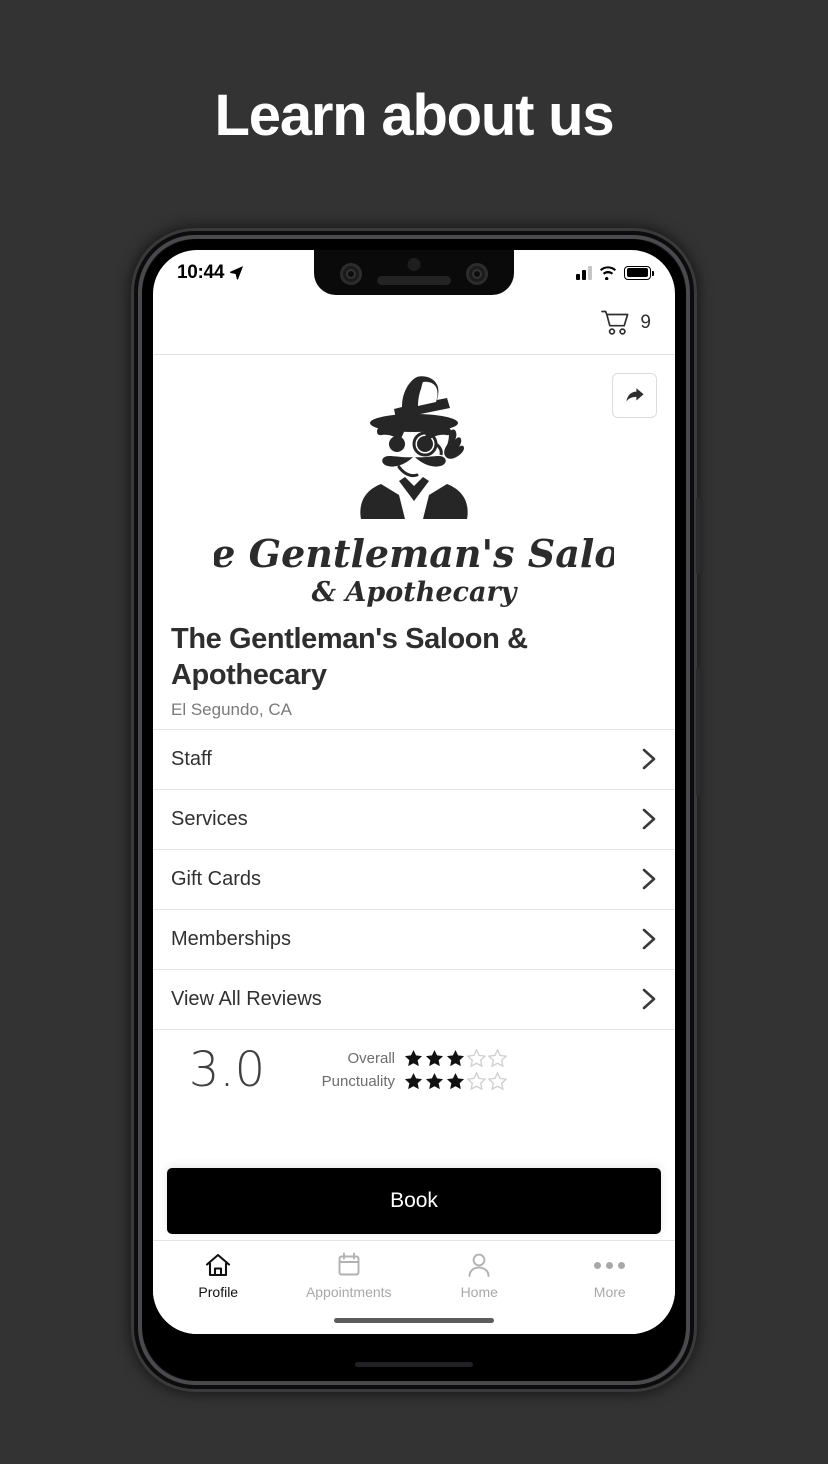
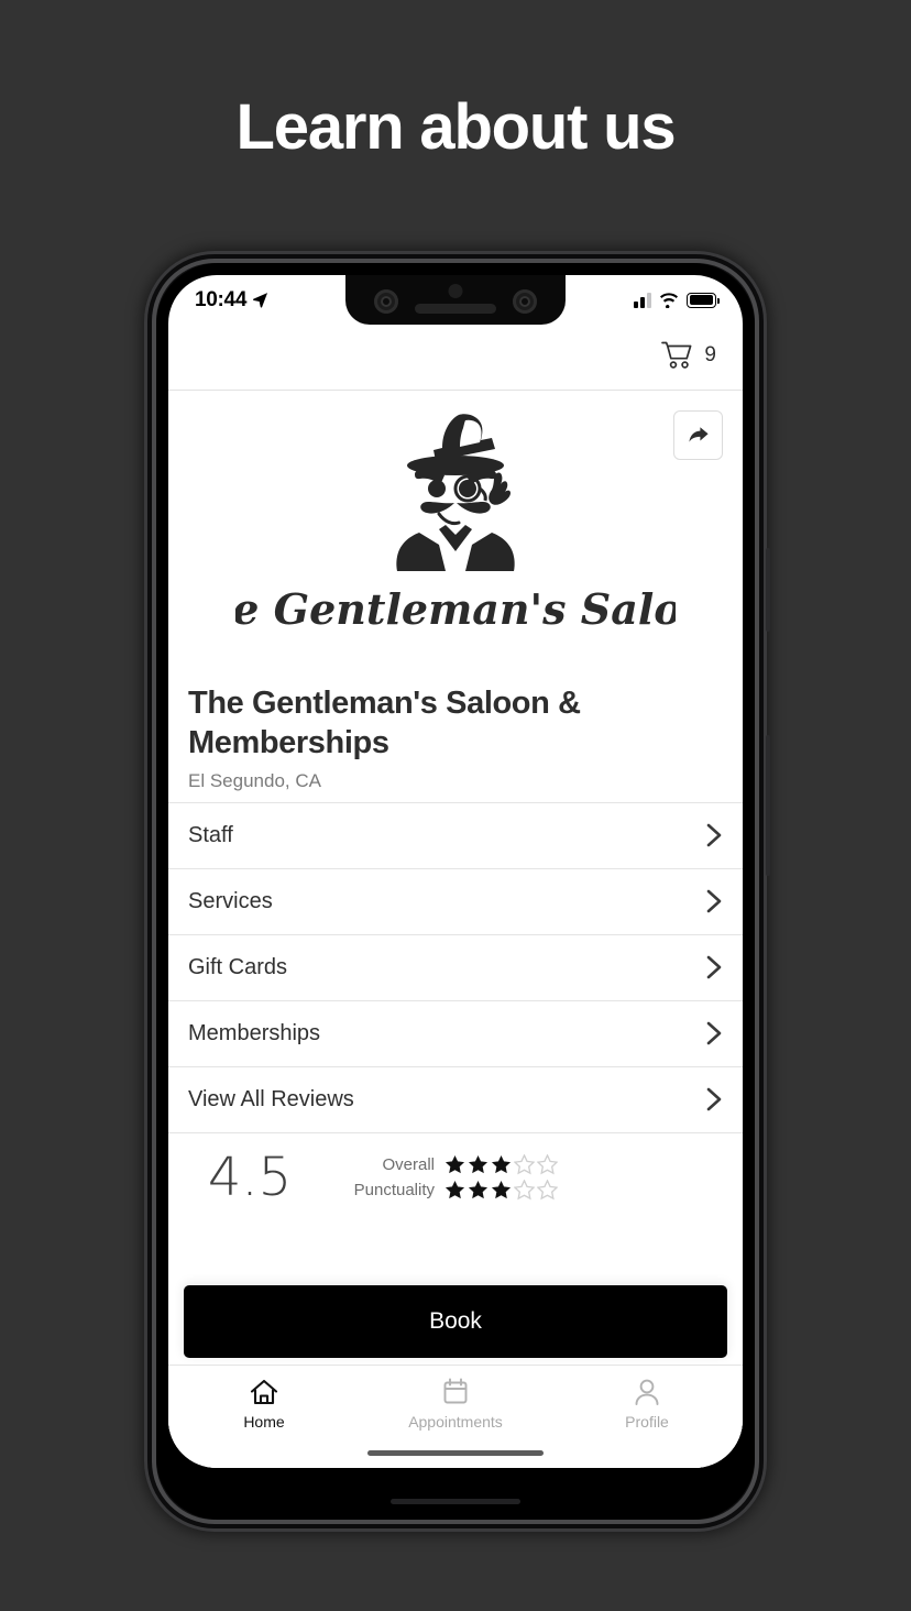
  Learn about us
  10:44
  9
  e Gentleman's Salo
- & Apothecary
- The Gentleman's Saloon & Apothecary
+ The Gentleman's Saloon & Memberships
  El Segundo, CA
  Staff
  Services
  Gift Cards
  Memberships
  View All Reviews
- 3.0
+ 4.5
  Overall
  Punctuality
  Book
- Profile
+ Home
  Appointments
- Home
+ Profile
- More
